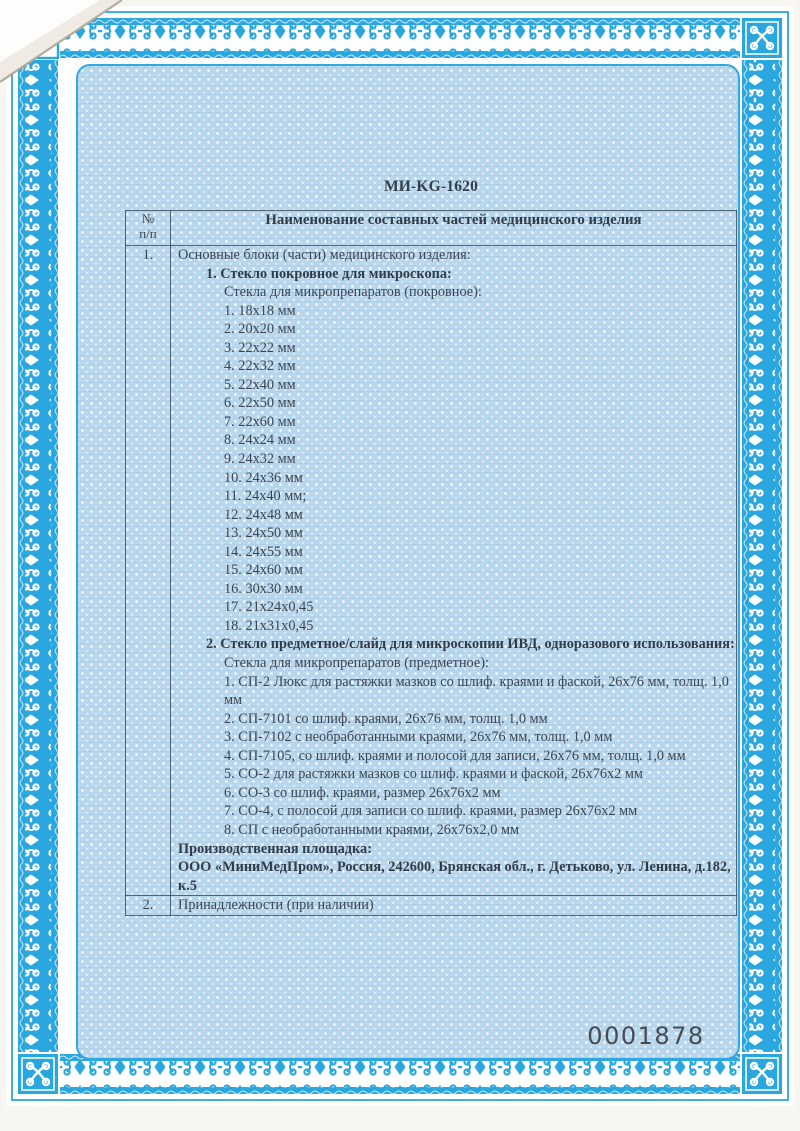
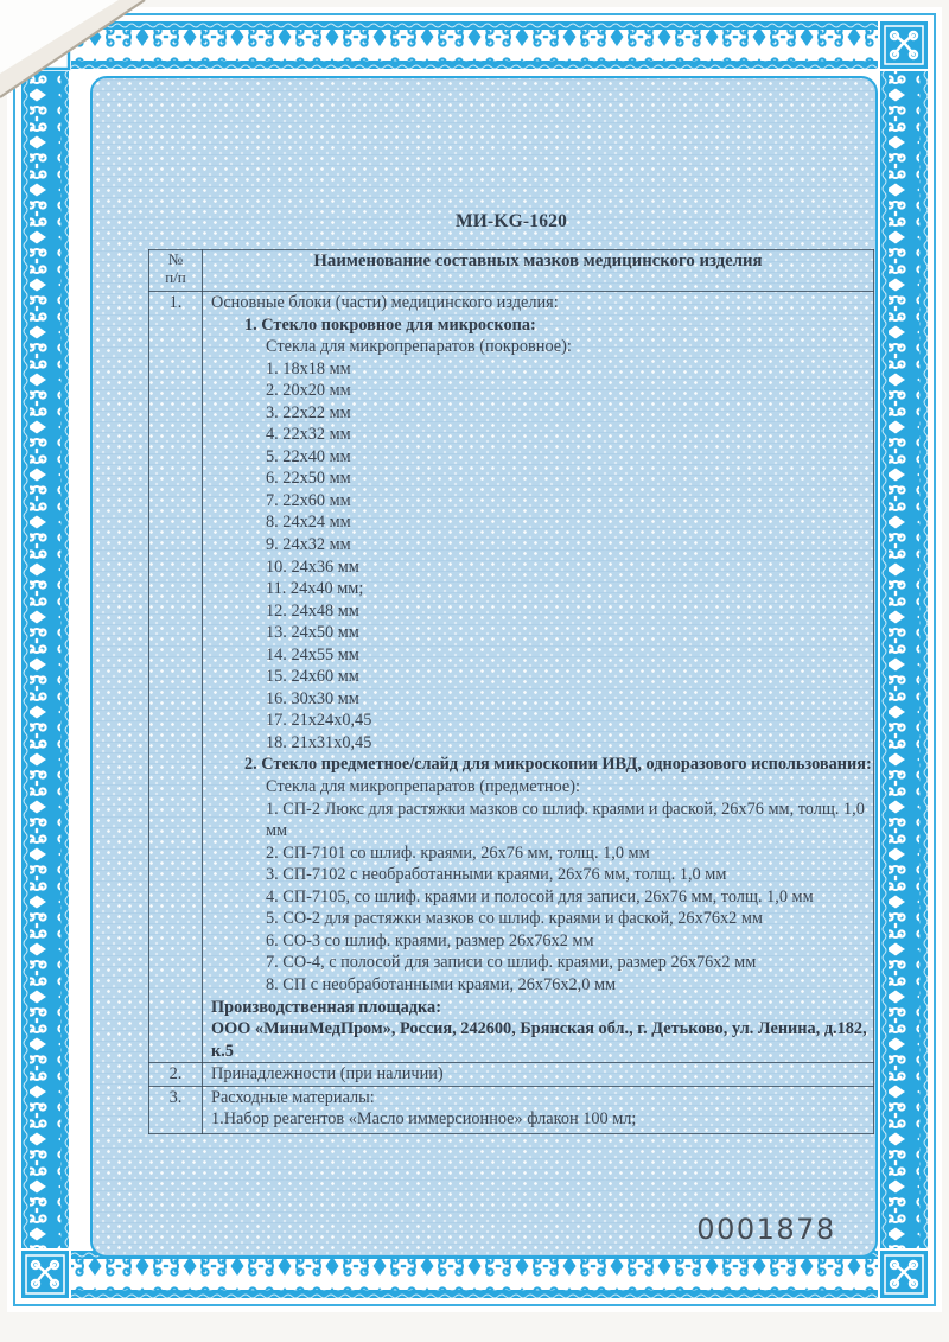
  МИ-KG-1620
- № п/п	Наименование составных частей медицинского изделия
+ № п/п	Наименование составных мазков медицинского изделия
  1.	Основные блоки (части) медицинского изделия: 1. Стекло покровное для микроскопа: Стекла для микропрепаратов (покровное): 1. 18х18 мм 2. 20х20 мм 3. 22х22 мм 4. 22х32 мм 5. 22х40 мм 6. 22х50 мм 7. 22х60 мм 8. 24х24 мм 9. 24х32 мм 10. 24х36 мм 11. 24х40 мм; 12. 24х48 мм 13. 24х50 мм 14. 24х55 мм 15. 24х60 мм 16. 30х30 мм 17. 21х24х0,45 18. 21х31х0,45 2. Стекло предметное/слайд для микроскопии ИВД, одноразового использования: Стекла для микропрепаратов (предметное): 1. СП-2 Люкс для растяжки мазков со шлиф. краями и фаской, 26х76 мм, толщ. 1,0 мм 2. СП-7101 со шлиф. краями, 26х76 мм, толщ. 1,0 мм 3. СП-7102 с необработанными краями, 26х76 мм, толщ. 1,0 мм 4. СП-7105, со шлиф. краями и полосой для записи, 26х76 мм, толщ. 1,0 мм 5. СО-2 для растяжки мазков со шлиф. краями и фаской, 26х76х2 мм 6. СО-3 со шлиф. краями, размер 26х76х2 мм 7. СО-4, с полосой для записи со шлиф. краями, размер 26х76х2 мм 8. СП с необработанными краями, 26х76х2,0 мм Производственная площадка: ООО «МиниМедПром», Россия, 242600, Брянская обл., г. Детьково, ул. Ленина, д.182, к.5
  2.	Принадлежности (при наличии)
+ 3.	Расходные материалы: 1.Набор реагентов «Масло иммерсионное» флакон 100 мл;
  0001878
